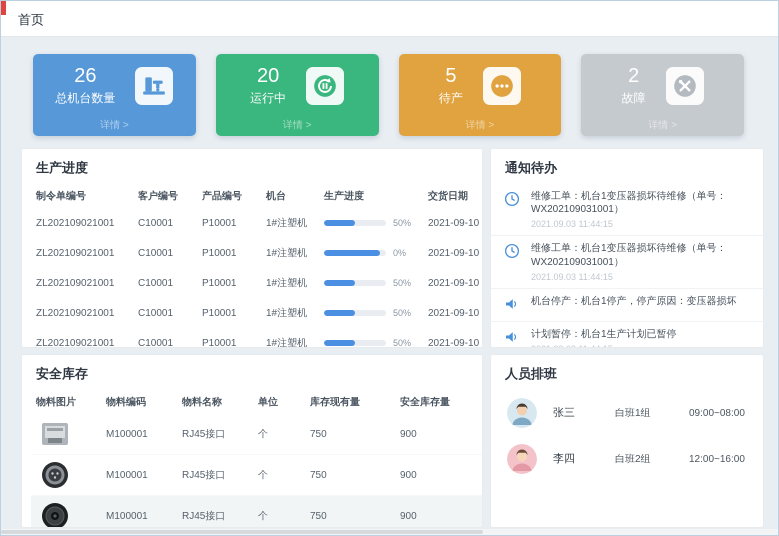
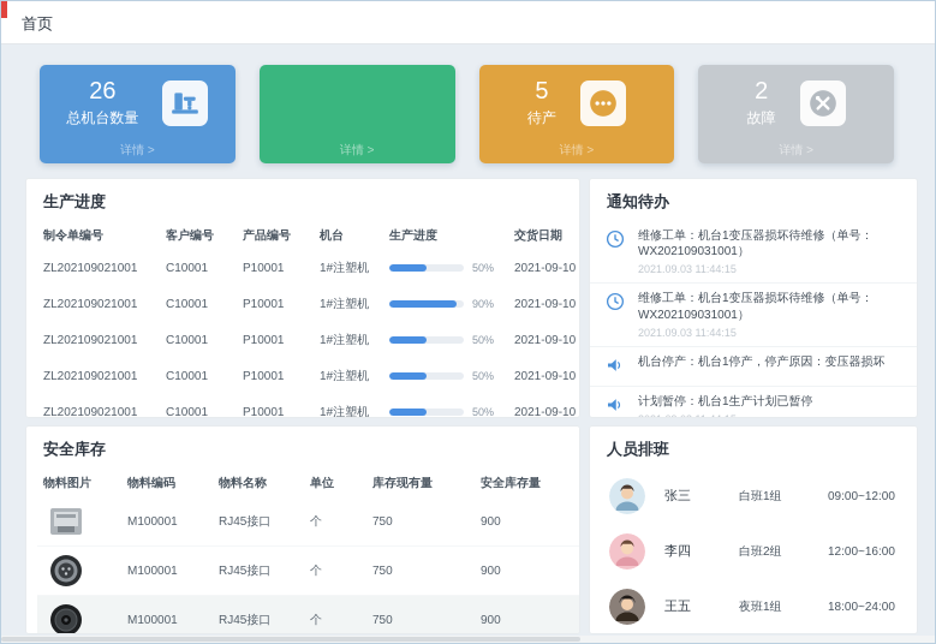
  首页
  26
  总机台数量
  详情 >
- 20
- 运行中
  详情 >
  5
  待产
  详情 >
  2
  故障
  详情 >
  生产进度
  制令单编号	客户编号	产品编号	机台	生产进度	交货日期
  ZL202109021001	C10001	P10001	1#注塑机	50%	2021-09-10
- ZL202109021001	C10001	P10001	1#注塑机	0%	2021-09-10
+ ZL202109021001	C10001	P10001	1#注塑机	90%	2021-09-10
  ZL202109021001	C10001	P10001	1#注塑机	50%	2021-09-10
  ZL202109021001	C10001	P10001	1#注塑机	50%	2021-09-10
  ZL202109021001	C10001	P10001	1#注塑机	50%	2021-09-10
  通知待办
  维修工单：机台1变压器损坏待维修（单号：WX202109031001）
  2021.09.03 11:44:15
  维修工单：机台1变压器损坏待维修（单号：WX202109031001）
  2021.09.03 11:44:15
  机台停产：机台1停产，停产原因：变压器损坏
  计划暂停：机台1生产计划已暂停
  安全库存
  物料图片	物料编码	物料名称	单位	库存现有量	安全库存量
  	M100001	RJ45接口	个	750	900
  	M100001	RJ45接口	个	750	900
  	M100001	RJ45接口	个	750	900
  人员排班
  张三
  白班1组
- 09:00~08:00
+ 09:00~12:00
  李四
  白班2组
  12:00~16:00
+ 王五
+ 夜班1组
+ 18:00~24:00
